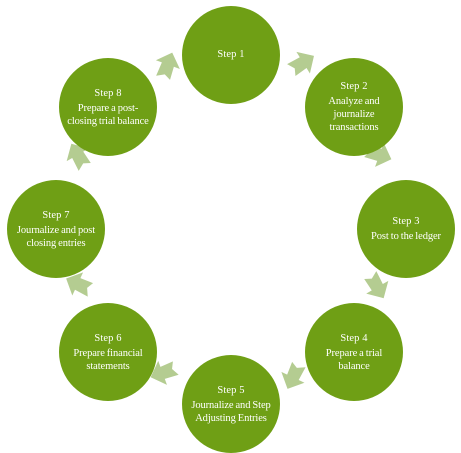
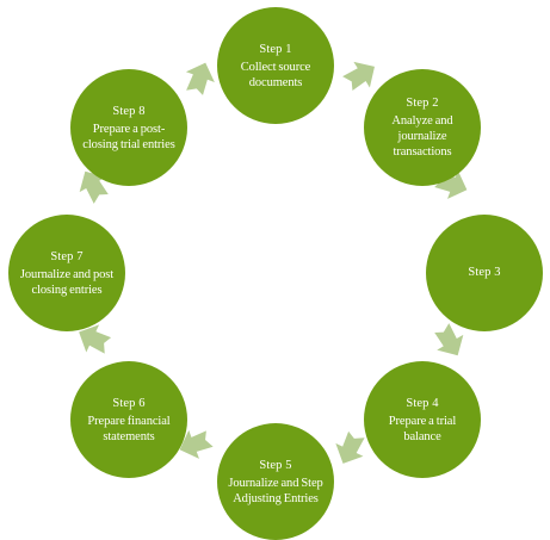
  Step 1
+ Collect source documents
  Step 2
  Analyze and journalize transactions
  Step 3
- Post to the ledger
  Step 4
  Prepare a trial balance
  Step 5
  Journalize and Step Adjusting Entries
  Step 6
  Prepare financial statements
  Step 7
  Journalize and post closing entries
  Step 8
- Prepare a post-closing trial balance
+ Prepare a post-closing trial entries
